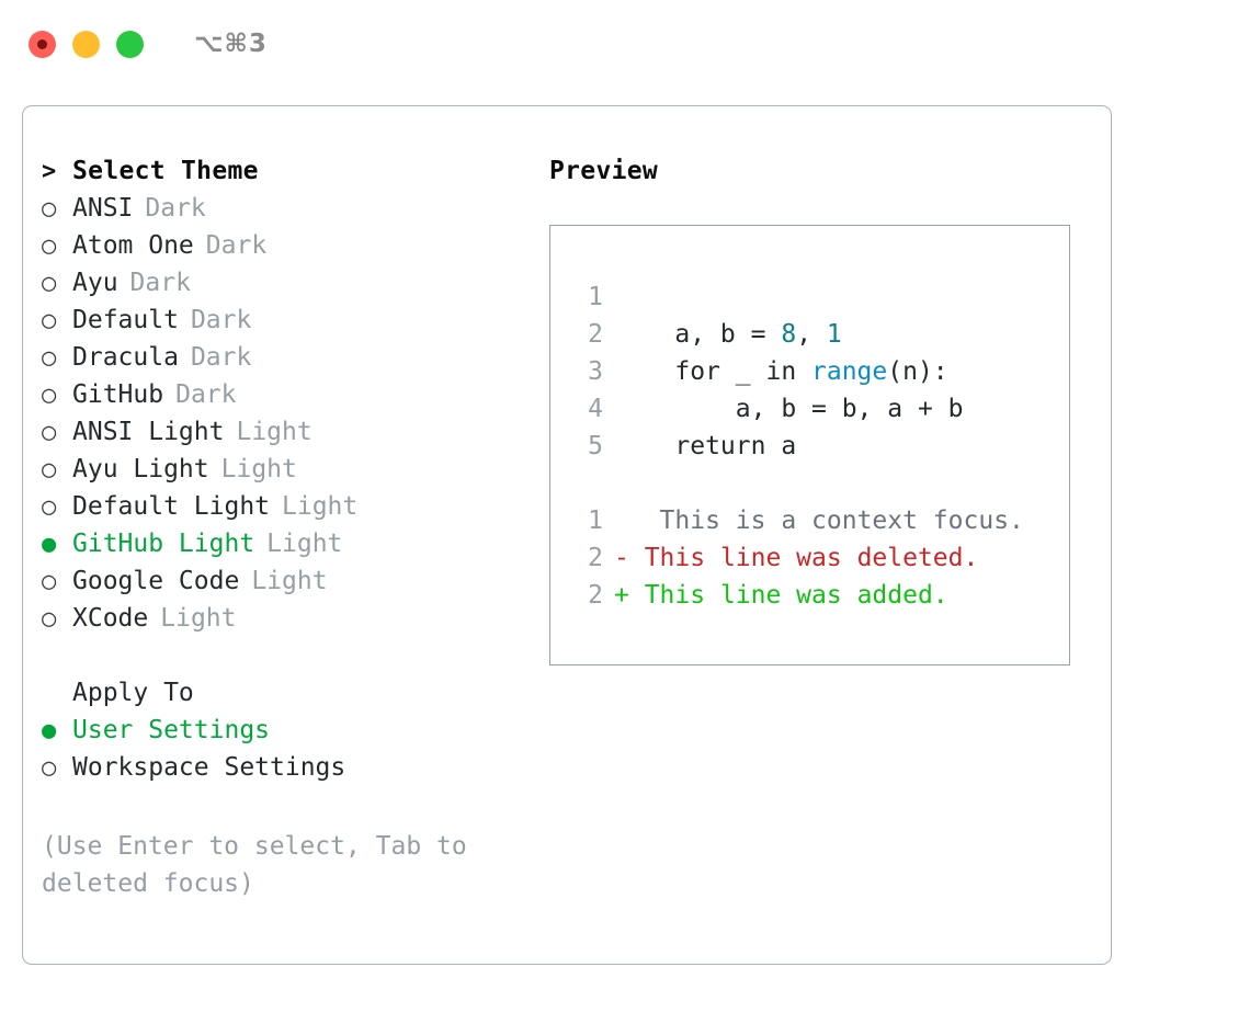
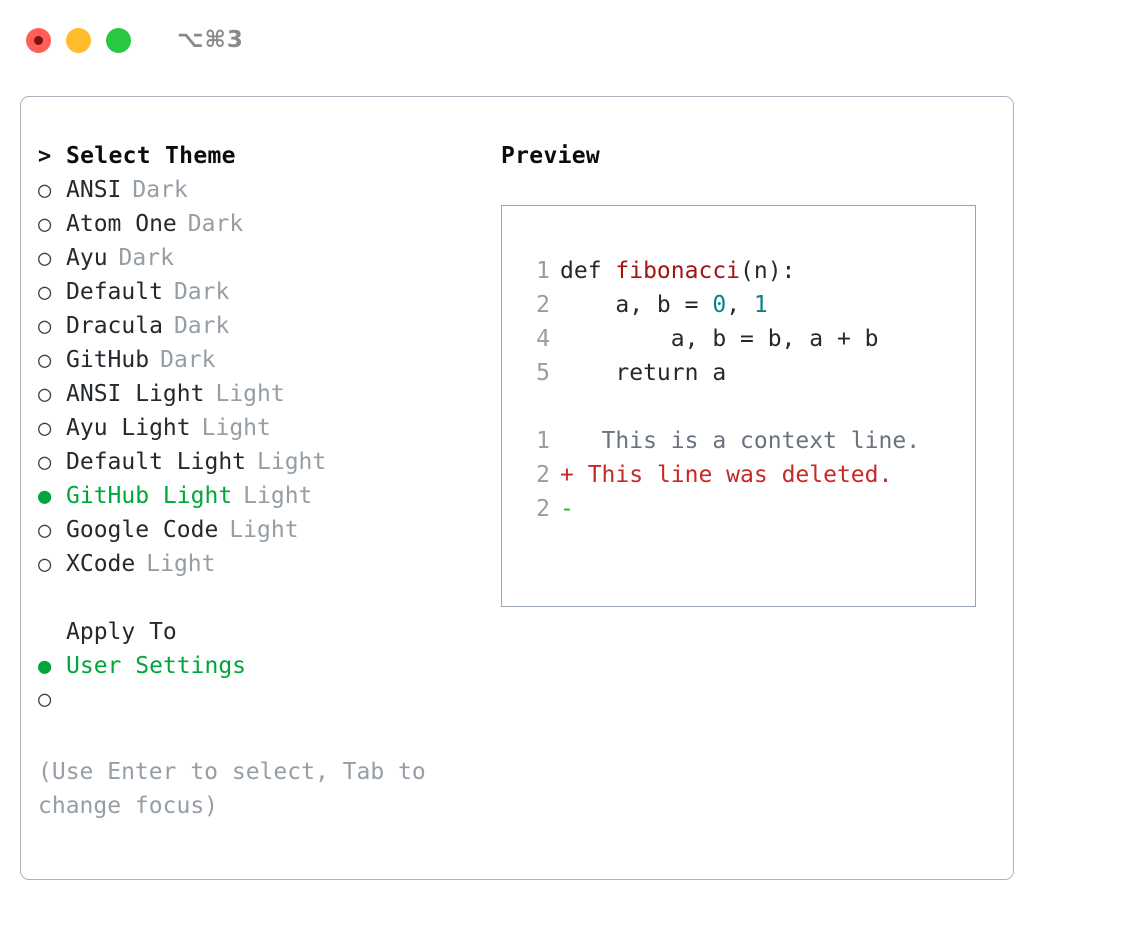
  ⌥⌘3
  >
  Select Theme
  ○
  ANSI
  Dark
  ○
  Atom One
  Dark
  ○
  Ayu
  Dark
  ○
  Default
  Dark
  ○
  Dracula
  Dark
  ○
  GitHub
  Dark
  ○
  ANSI Light
  Light
  ○
  Ayu Light
  Light
  ○
  Default Light
  Light
  ●
  GitHub Light
  Light
  ○
  Google Code
  Light
  ○
  XCode
  Light
  Apply To
  ●
  User Settings
  ○
- Workspace Settings
- (Use Enter to select, Tab to deleted focus)
+ (Use Enter to select, Tab to change focus)
  Preview
  1
+ def fibonacci(n):
  2
- a, b = 8, 1
+ a, b = 0, 1
- 3
- for _ in range(n):
  4
  a, b = b, a + b
  5
  return a
  1
- This is a context focus.
+ This is a context line.
  2
- -
+ +
  This line was deleted.
  2
- +
+ -
- This line was added.
